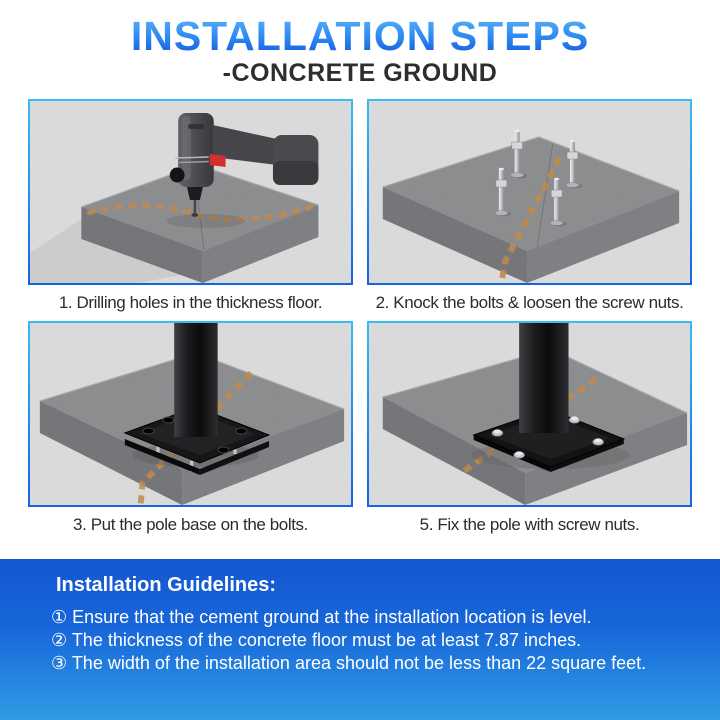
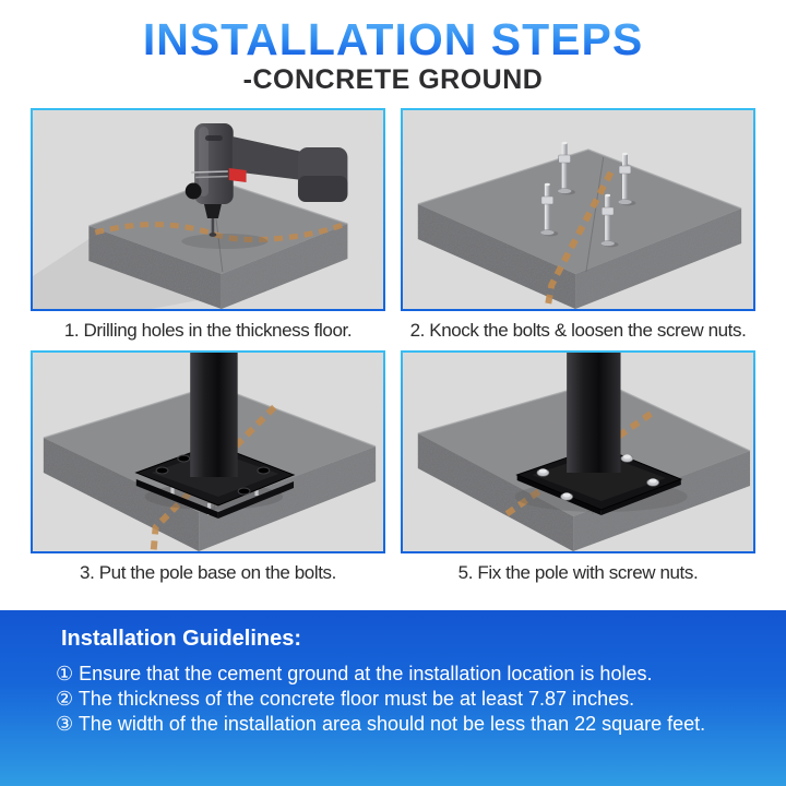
  INSTALLATION STEPS
  -CONCRETE GROUND
  1. Drilling holes in the thickness floor.
  2. Knock the bolts & loosen the screw nuts.
  3. Put the pole base on the bolts.
  5. Fix the pole with screw nuts.
  Installation Guidelines:
- ① Ensure that the cement ground at the installation location is level.
+ ① Ensure that the cement ground at the installation location is holes.
  ② The thickness of the concrete floor must be at least 7.87 inches.
  ③ The width of the installation area should not be less than 22 square feet.
